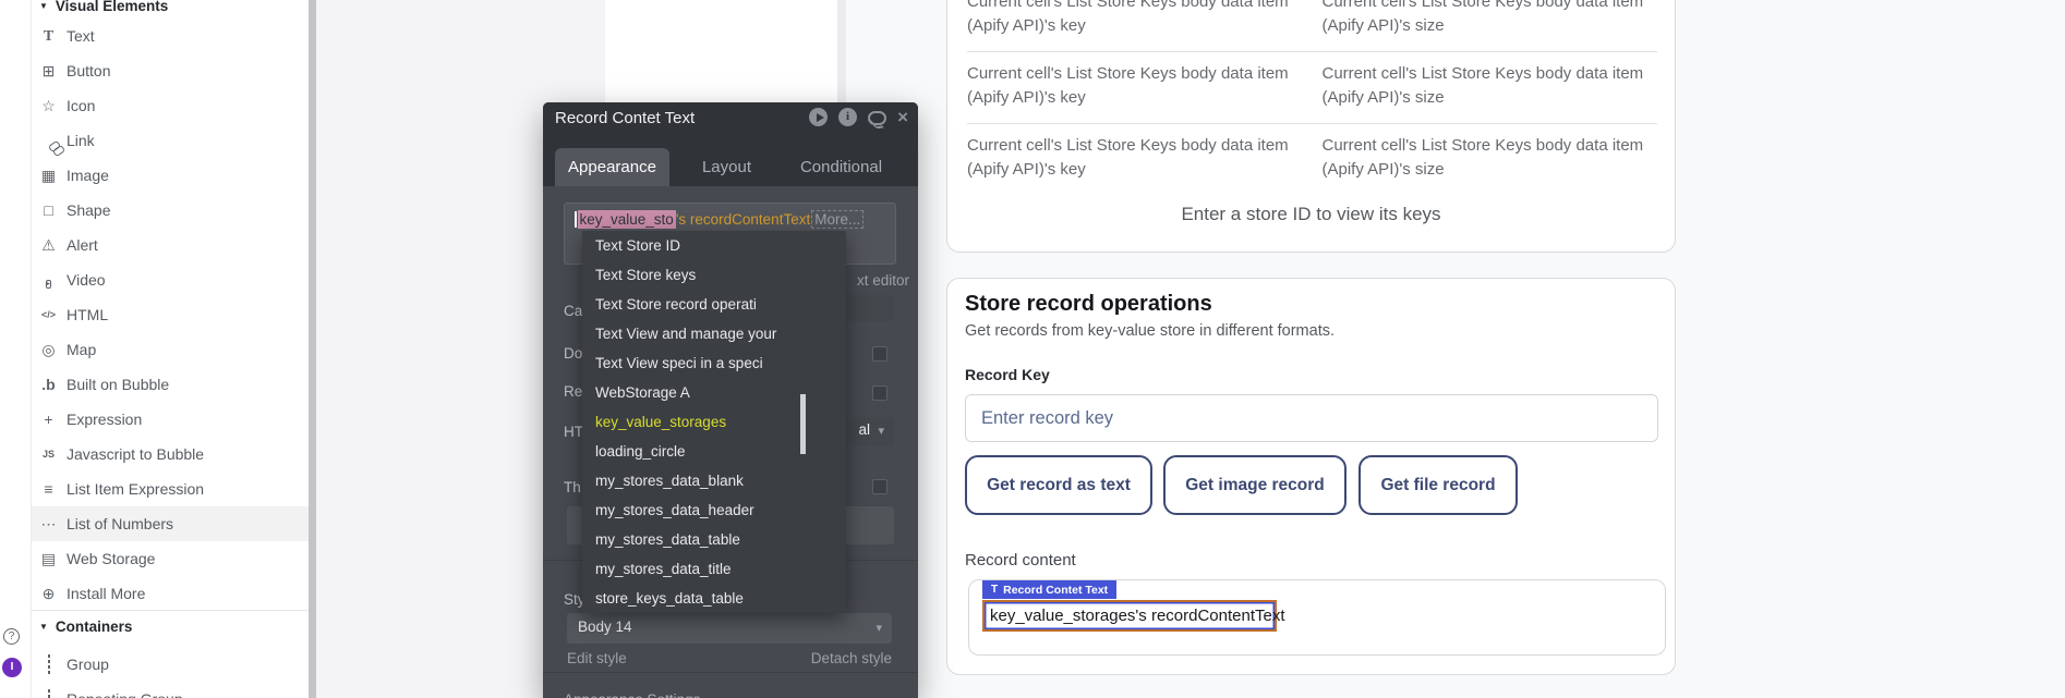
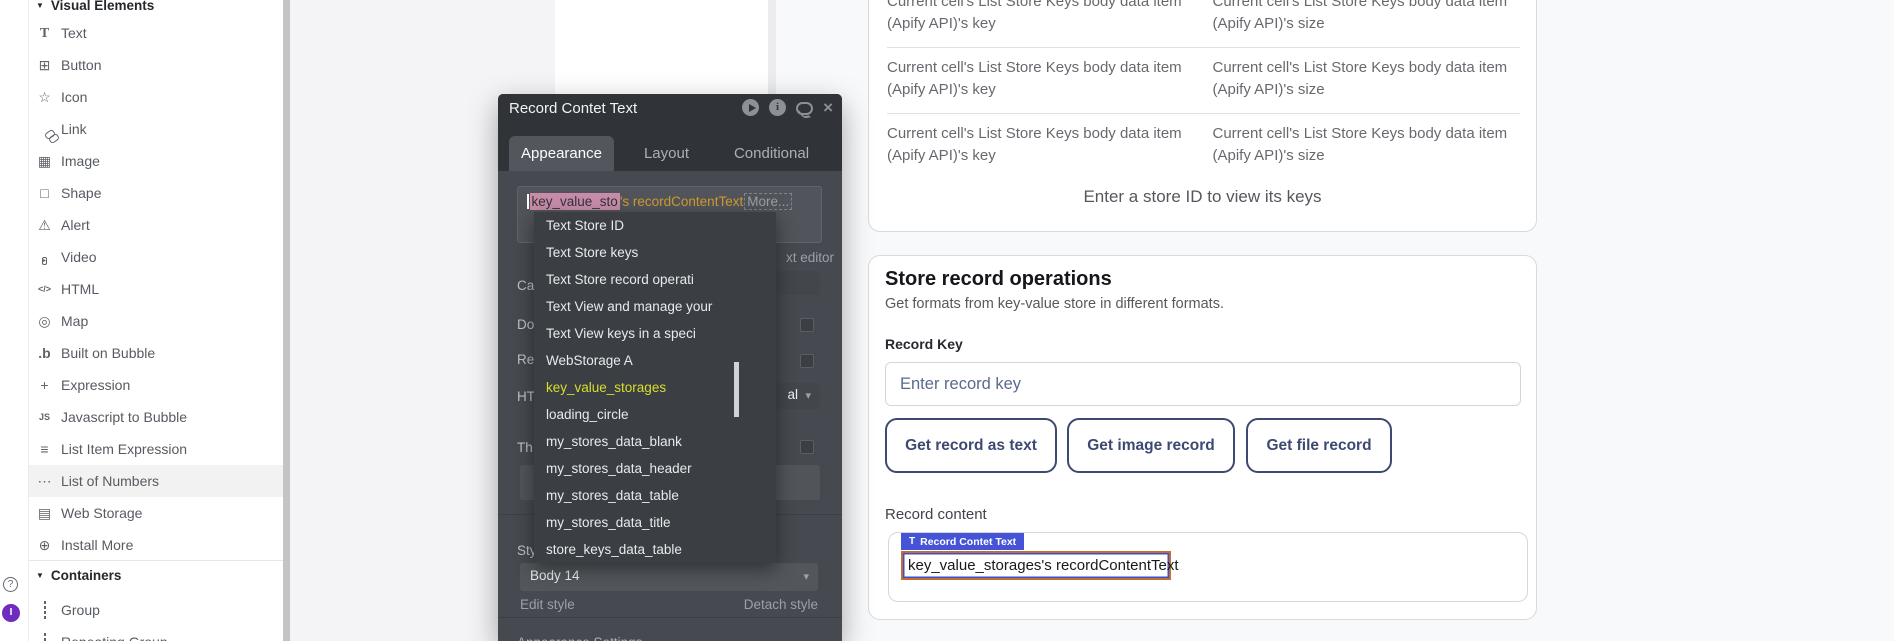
  Current cell's List Store Keys body data item (Apify API)'s key
  Current cell's List Store Keys body data item (Apify API)'s size
  Current cell's List Store Keys body data item (Apify API)'s key
  Current cell's List Store Keys body data item (Apify API)'s size
  Current cell's List Store Keys body data item (Apify API)'s key
  Current cell's List Store Keys body data item (Apify API)'s size
  Enter a store ID to view its keys
  Store record operations
- Get records from key-value store in different formats.
+ Get formats from key-value store in different formats.
  Record Key
  Enter record key
  Get record as text
  Get image record
  Get file record
  Record content
  T
  Record Contet Text
  key_value_storages's recordContentText
  ?
  I
  ▼
  Visual Elements
  T
  Text
  ⊞
  Button
  ☆
  Icon
  Link
  ▦
  Image
  □
  Shape
  ⚠
  Alert
  Video
  </>
  HTML
  ◎
  Map
  .b
  Built on Bubble
  +
  Expression
  JS
  Javascript to Bubble
  ≡
  List Item Expression
  ⋯
  List of Numbers
  ▤
  Web Storage
  ⊕
  Install More
  ▼
  Containers
  Group
  Record Contet Text
  i
  ×
  Appearance
  Layout
  Conditional
  key_value_sto
  's recordContentText
  More...
  xt editor
  Ca
  Do
  Re
  HT
  al
  ▾
  Th
  Body 14
  ▾
  Edit style
  Detach style
  Text Store ID
  Text Store keys
  Text Store record operati
  Text View and manage your
- Text View speci in a speci
+ Text View keys in a speci
  WebStorage A
  key_value_storages
  loading_circle
  my_stores_data_blank
  my_stores_data_header
  my_stores_data_table
  my_stores_data_title
  store_keys_data_table
